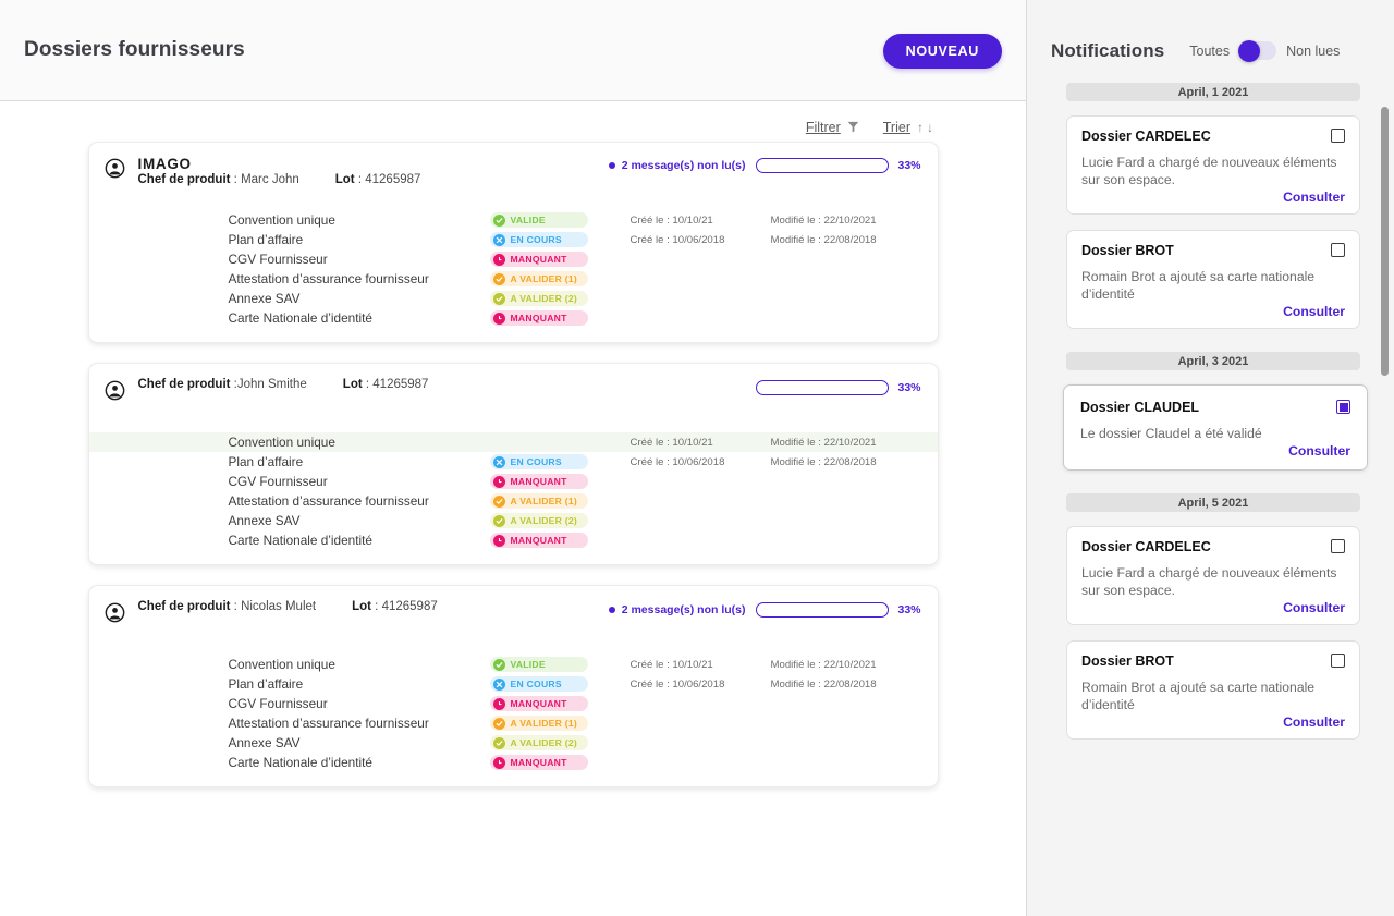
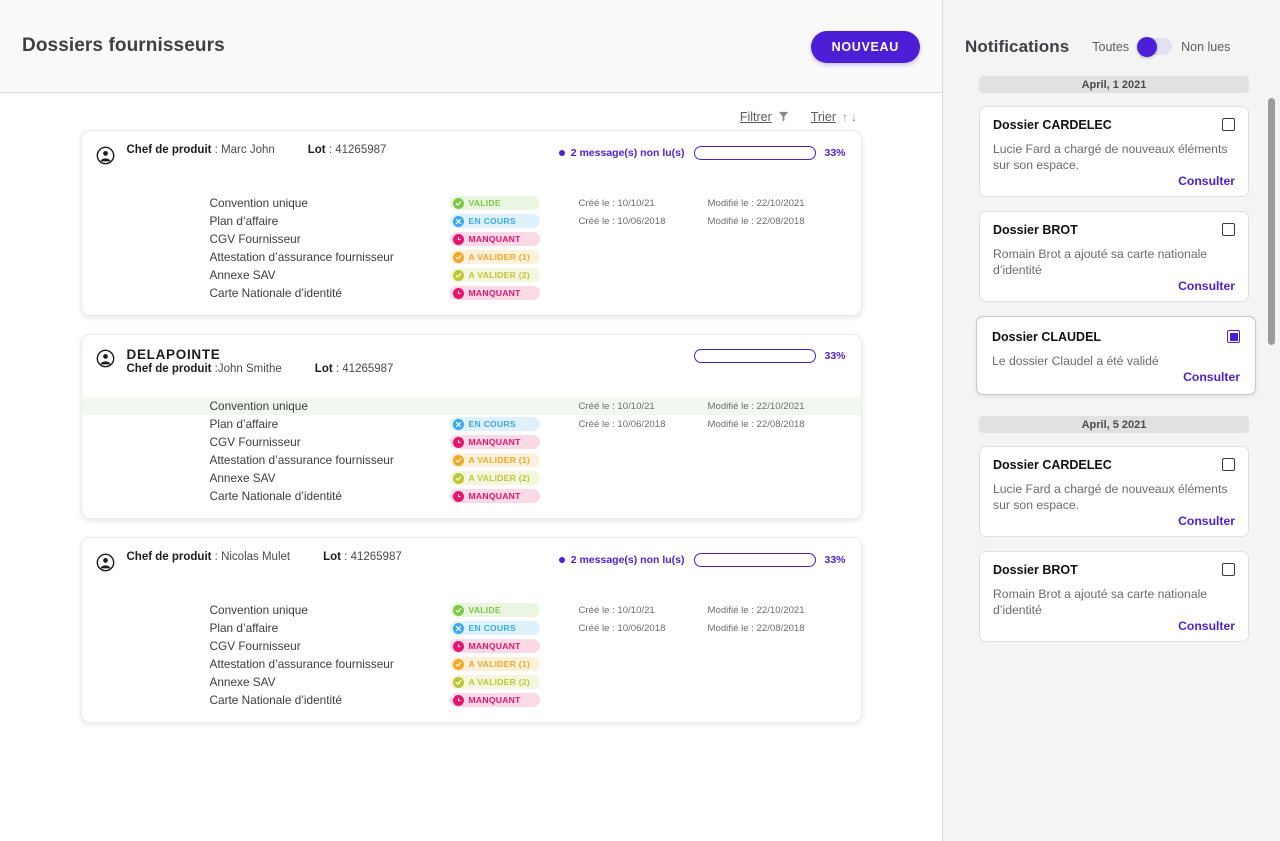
  Dossiers fournisseurs
  NOUVEAU
  Filtrer
  Trier
  ↑
  ↓
- IMAGO
  Chef de produit : Marc John
  Lot : 41265987
  2 message(s) non lu(s)
  33%
  Convention unique
  VALIDE
  Créé le : 10/10/21
  Modifié le : 22/10/2021
  Plan d’affaire
  EN COURS
  Créé le : 10/06/2018
  Modifié le : 22/08/2018
  CGV Fournisseur
  MANQUANT
  Attestation d’assurance fournisseur
  A VALIDER (1)
  Annexe SAV
  A VALIDER (2)
  Carte Nationale d’identité
  MANQUANT
+ DELAPOINTE
  Chef de produit :John Smithe
  Lot : 41265987
  33%
  Convention unique
  Créé le : 10/10/21
  Modifié le : 22/10/2021
  Plan d’affaire
  EN COURS
  Créé le : 10/06/2018
  Modifié le : 22/08/2018
  CGV Fournisseur
  MANQUANT
  Attestation d’assurance fournisseur
  A VALIDER (1)
  Annexe SAV
  A VALIDER (2)
  Carte Nationale d’identité
  MANQUANT
  Chef de produit : Nicolas Mulet
  Lot : 41265987
  2 message(s) non lu(s)
  33%
  Convention unique
  VALIDE
  Créé le : 10/10/21
  Modifié le : 22/10/2021
  Plan d’affaire
  EN COURS
  Créé le : 10/06/2018
  Modifié le : 22/08/2018
  CGV Fournisseur
  MANQUANT
  Attestation d’assurance fournisseur
  A VALIDER (1)
  Annexe SAV
  A VALIDER (2)
  Carte Nationale d’identité
  MANQUANT
  Notifications
  Toutes
  Non lues
  April, 1 2021
  Dossier CARDELEC
  Lucie Fard a chargé de nouveaux éléments sur son espace.
  Consulter
  Dossier BROT
  Romain Brot a ajouté sa carte nationale d’identité
  Consulter
- April, 3 2021
  Dossier CLAUDEL
  Le dossier Claudel a été validé
  Consulter
  April, 5 2021
  Dossier CARDELEC
  Lucie Fard a chargé de nouveaux éléments sur son espace.
  Consulter
  Dossier BROT
  Romain Brot a ajouté sa carte nationale d’identité
  Consulter
